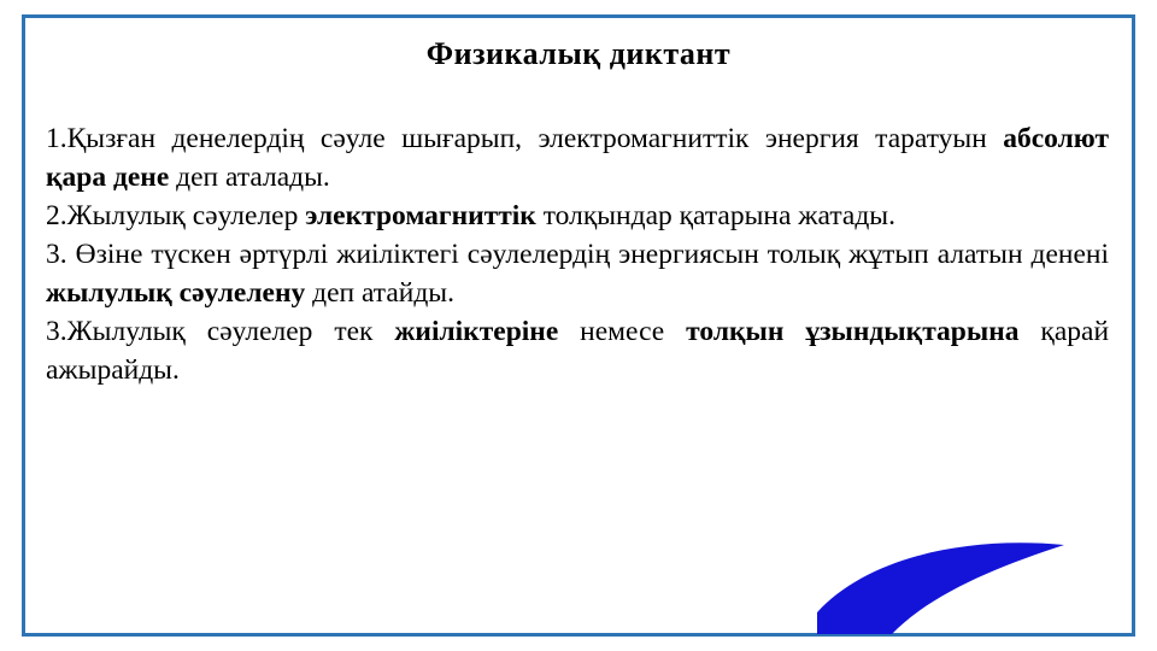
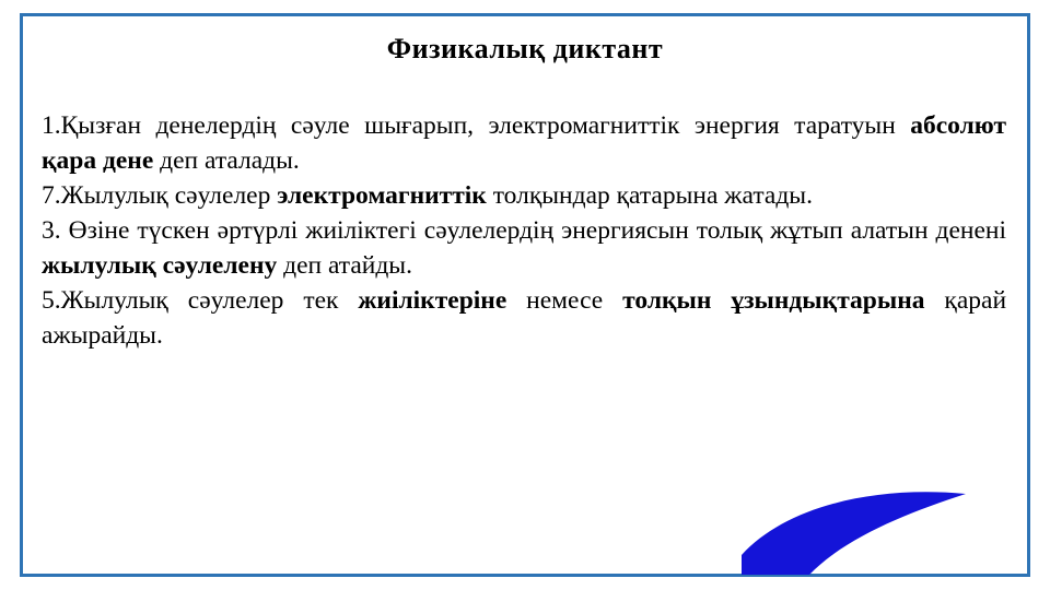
  Физикалық диктант
  1.Қызған денелердің сәуле шығарып, электромагниттік энергия таратуын абсолют қара дене деп аталады.
- 2.Жылулық сәулелер электромагниттік толқындар қатарына жатады.
+ 7.Жылулық сәулелер электромагниттік толқындар қатарына жатады.
  3. Өзіне түскен әртүрлі жиіліктегі сәулелердің энергиясын толық жұтып алатын денені жылулық сәулелену деп атайды.
- 3.Жылулық сәулелер тек жиіліктеріне немесе толқын ұзындықтарына қарай ажырайды.
+ 5.Жылулық сәулелер тек жиіліктеріне немесе толқын ұзындықтарына қарай ажырайды.
